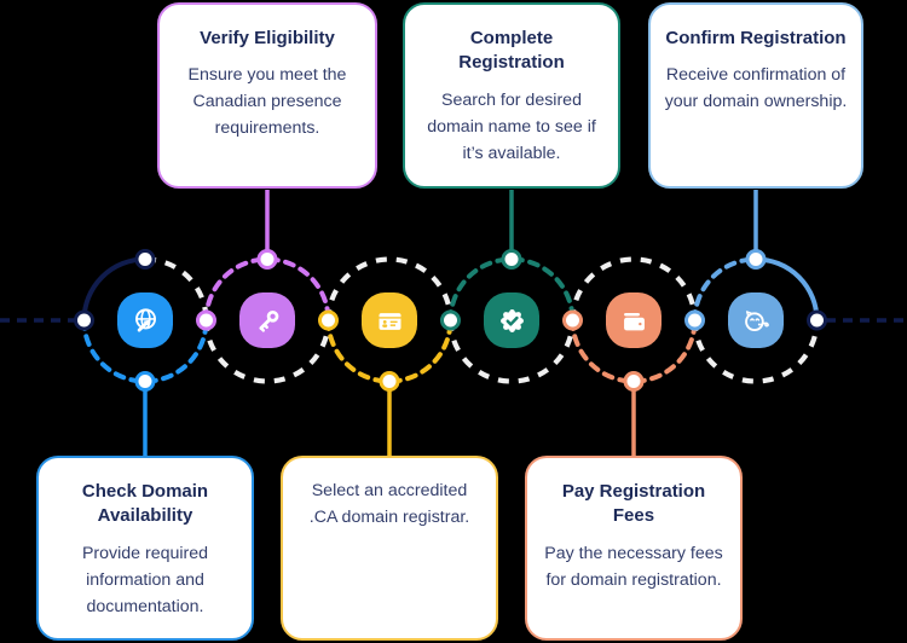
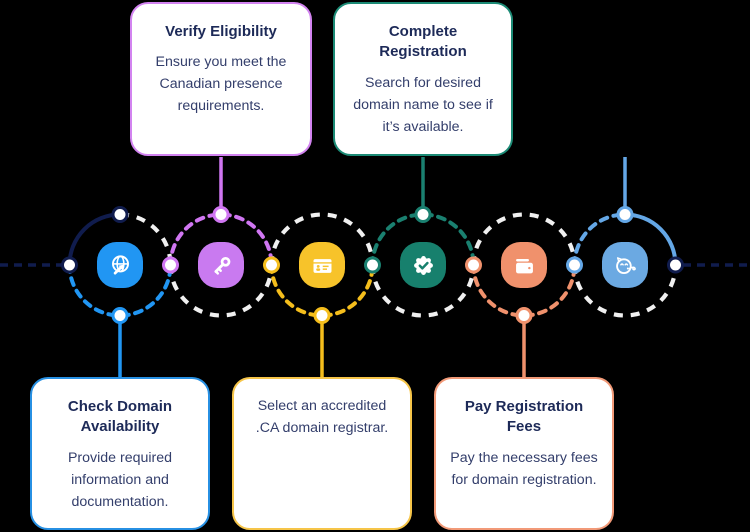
  Verify Eligibility
  Ensure you meet the Canadian presence requirements.
  Complete
  Registration
  Search for desired domain name to see if it’s available.
- Confirm Registration
- Receive confirmation of your domain ownership.
  Check Domain
  Availability
  Provide required information and documentation.
  Select an accredited .CA domain registrar.
  Pay Registration Fees
  Pay the necessary fees for domain registration.
